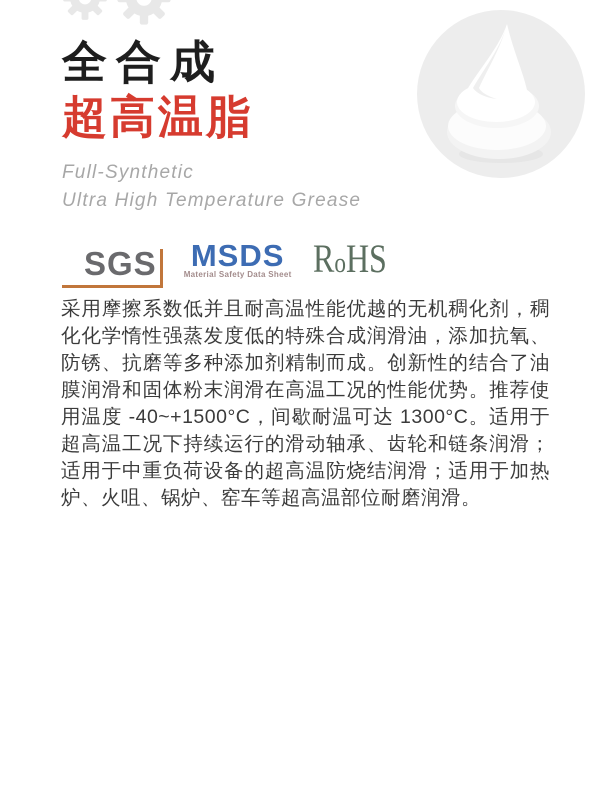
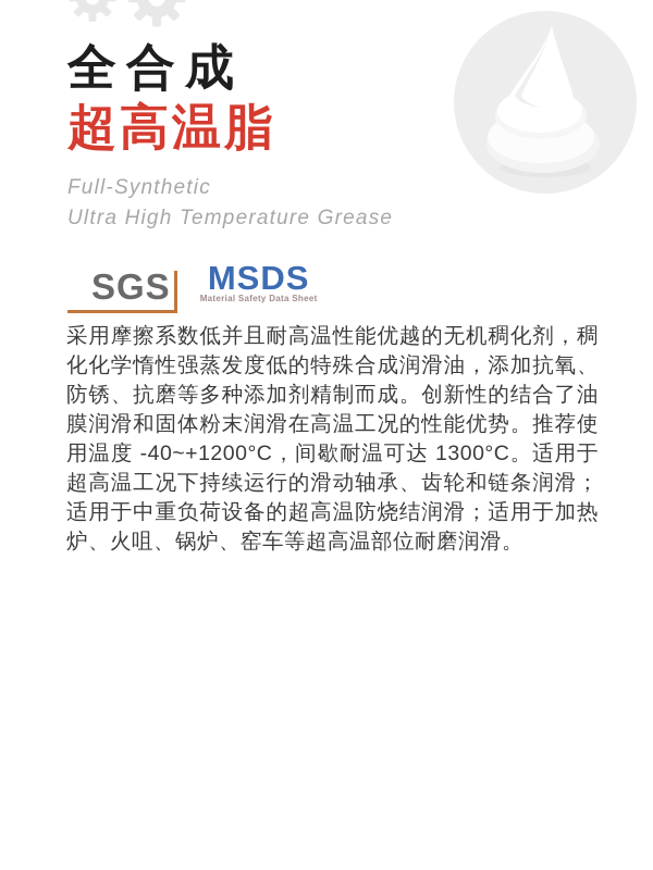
  全合成
  超高温脂
  Full-Synthetic
  Ultra High Temperature Grease
  SGS
  MSDS
  Material Safety Data Sheet
- RoHS
- 采用摩擦系数低并且耐高温性能优越的无机稠化剂，稠化化学惰性强蒸发度低的特殊合成润滑油，添加抗氧、防锈、抗磨等多种添加剂精制而成。创新性的结合了油膜润滑和固体粉末润滑在高温工况的性能优势。推荐使用温度 -40~+1500°C，间歇耐温可达 1300°C。适用于超高温工况下持续运行的滑动轴承、齿轮和链条润滑；适用于中重负荷设备的超高温防烧结润滑；适用于加热炉、火咀、锅炉、窑车等超高温部位耐磨润滑。
+ 采用摩擦系数低并且耐高温性能优越的无机稠化剂，稠化化学惰性强蒸发度低的特殊合成润滑油，添加抗氧、防锈、抗磨等多种添加剂精制而成。创新性的结合了油膜润滑和固体粉末润滑在高温工况的性能优势。推荐使用温度 -40~+1200°C，间歇耐温可达 1300°C。适用于超高温工况下持续运行的滑动轴承、齿轮和链条润滑；适用于中重负荷设备的超高温防烧结润滑；适用于加热炉、火咀、锅炉、窑车等超高温部位耐磨润滑。
